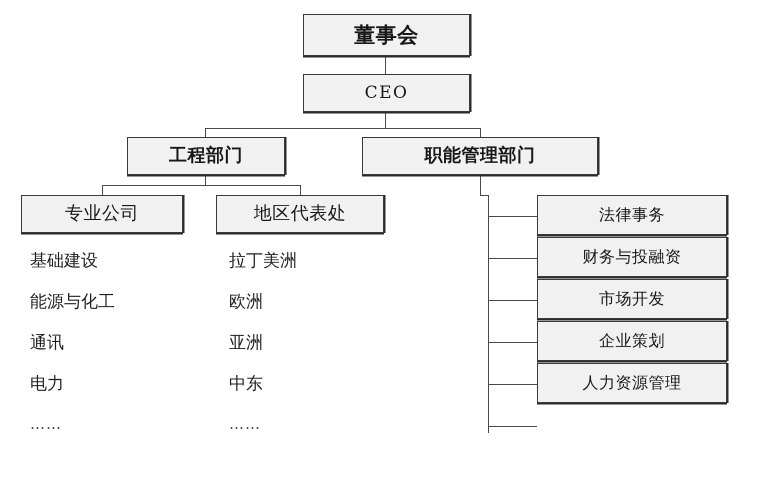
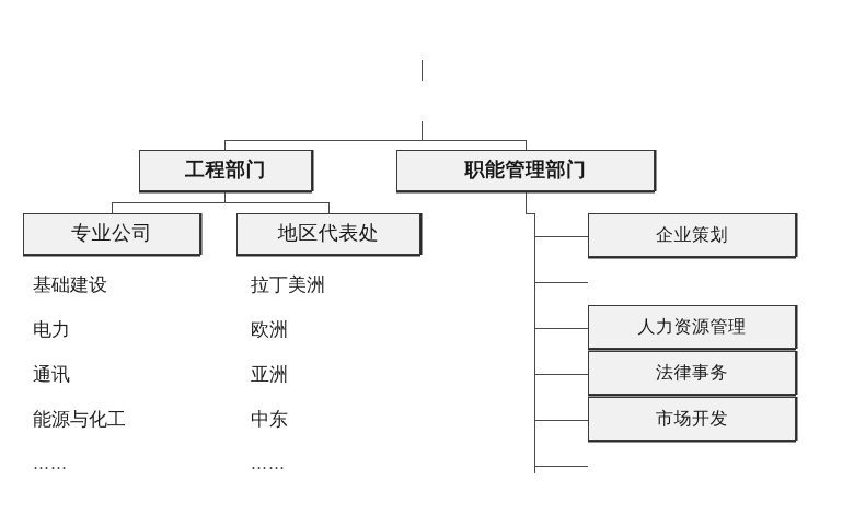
- 董事会
- CEO
  工程部门
  职能管理部门
  专业公司
  地区代表处
  基础建设
- 能源与化工
+ 电力
  通讯
- 电力
+ 能源与化工
  ……
  拉丁美洲
  欧洲
  亚洲
  中东
  ……
- 法律事务
+ 企业策划
- 财务与投融资
- 市场开发
+ 人力资源管理
- 企业策划
+ 法律事务
- 人力资源管理
+ 市场开发
